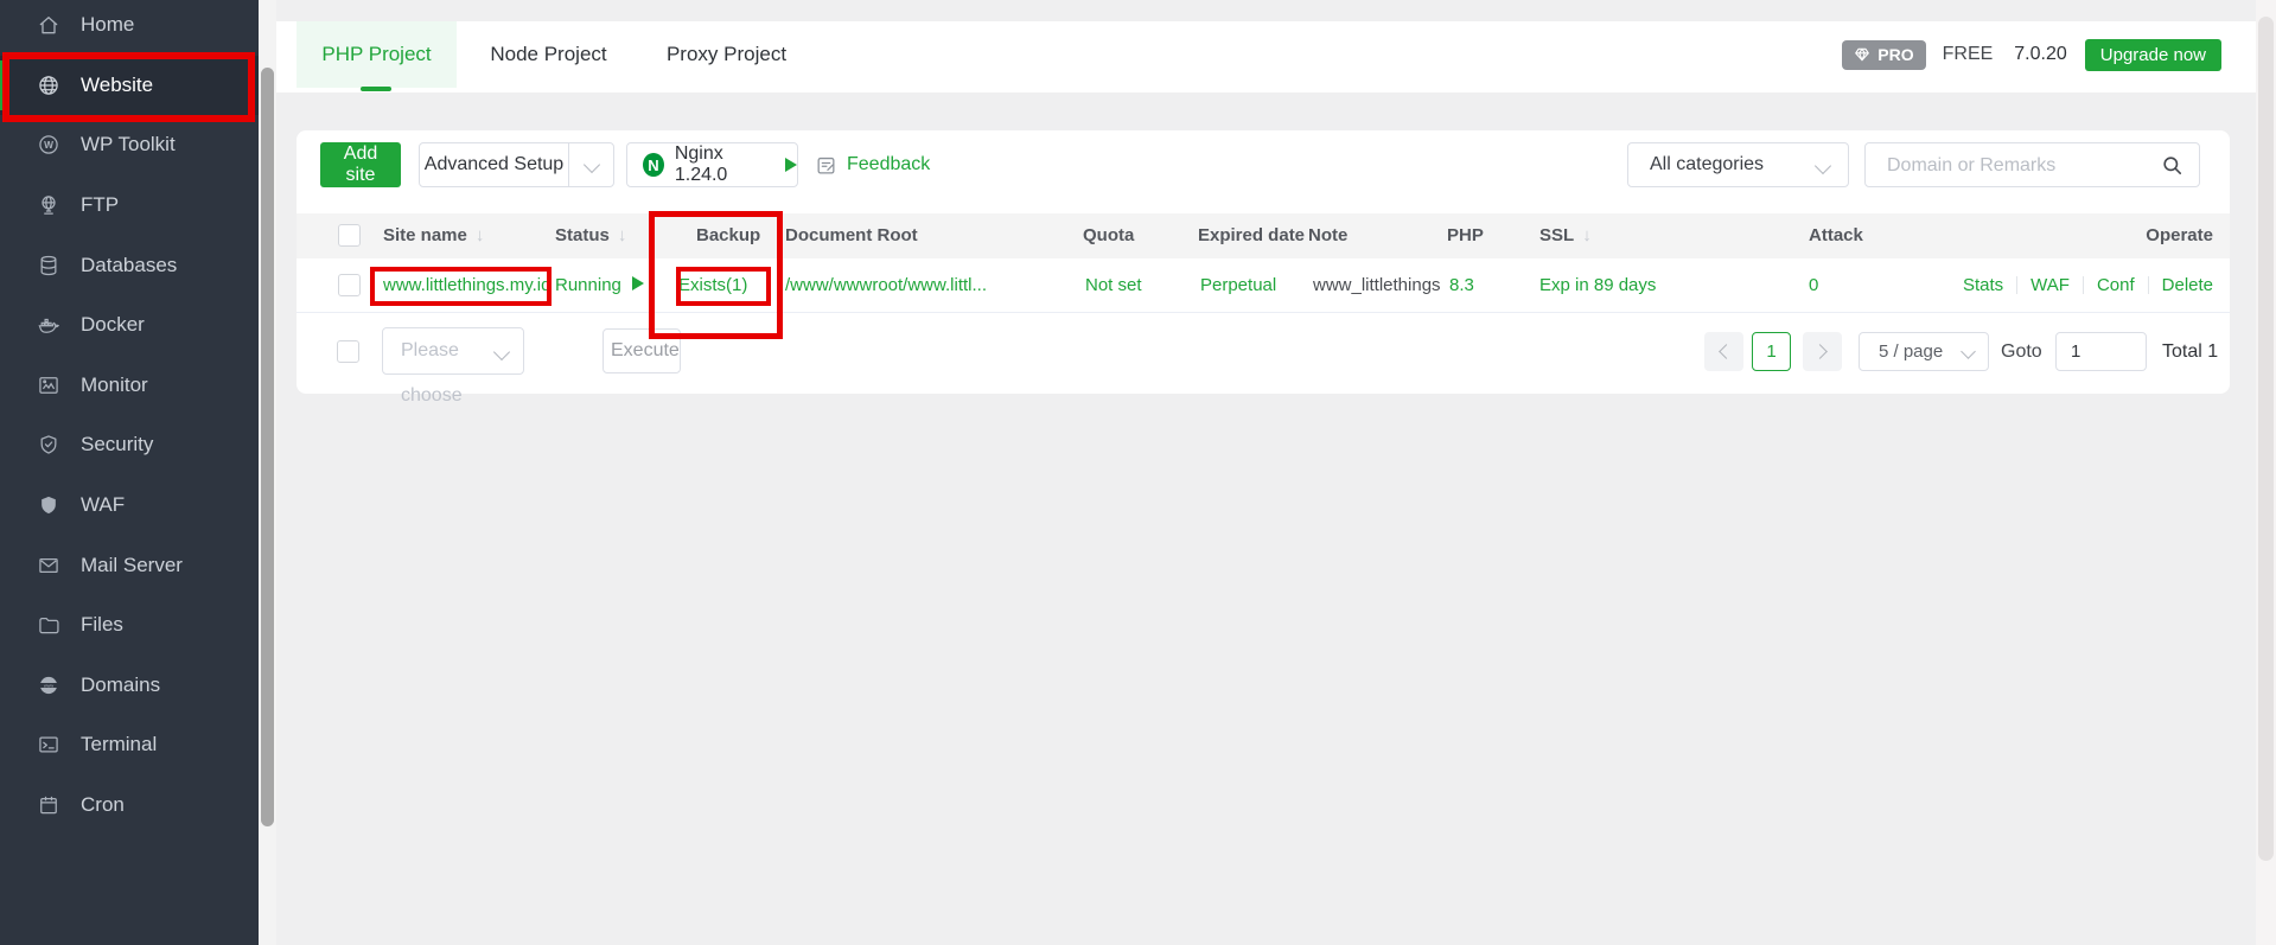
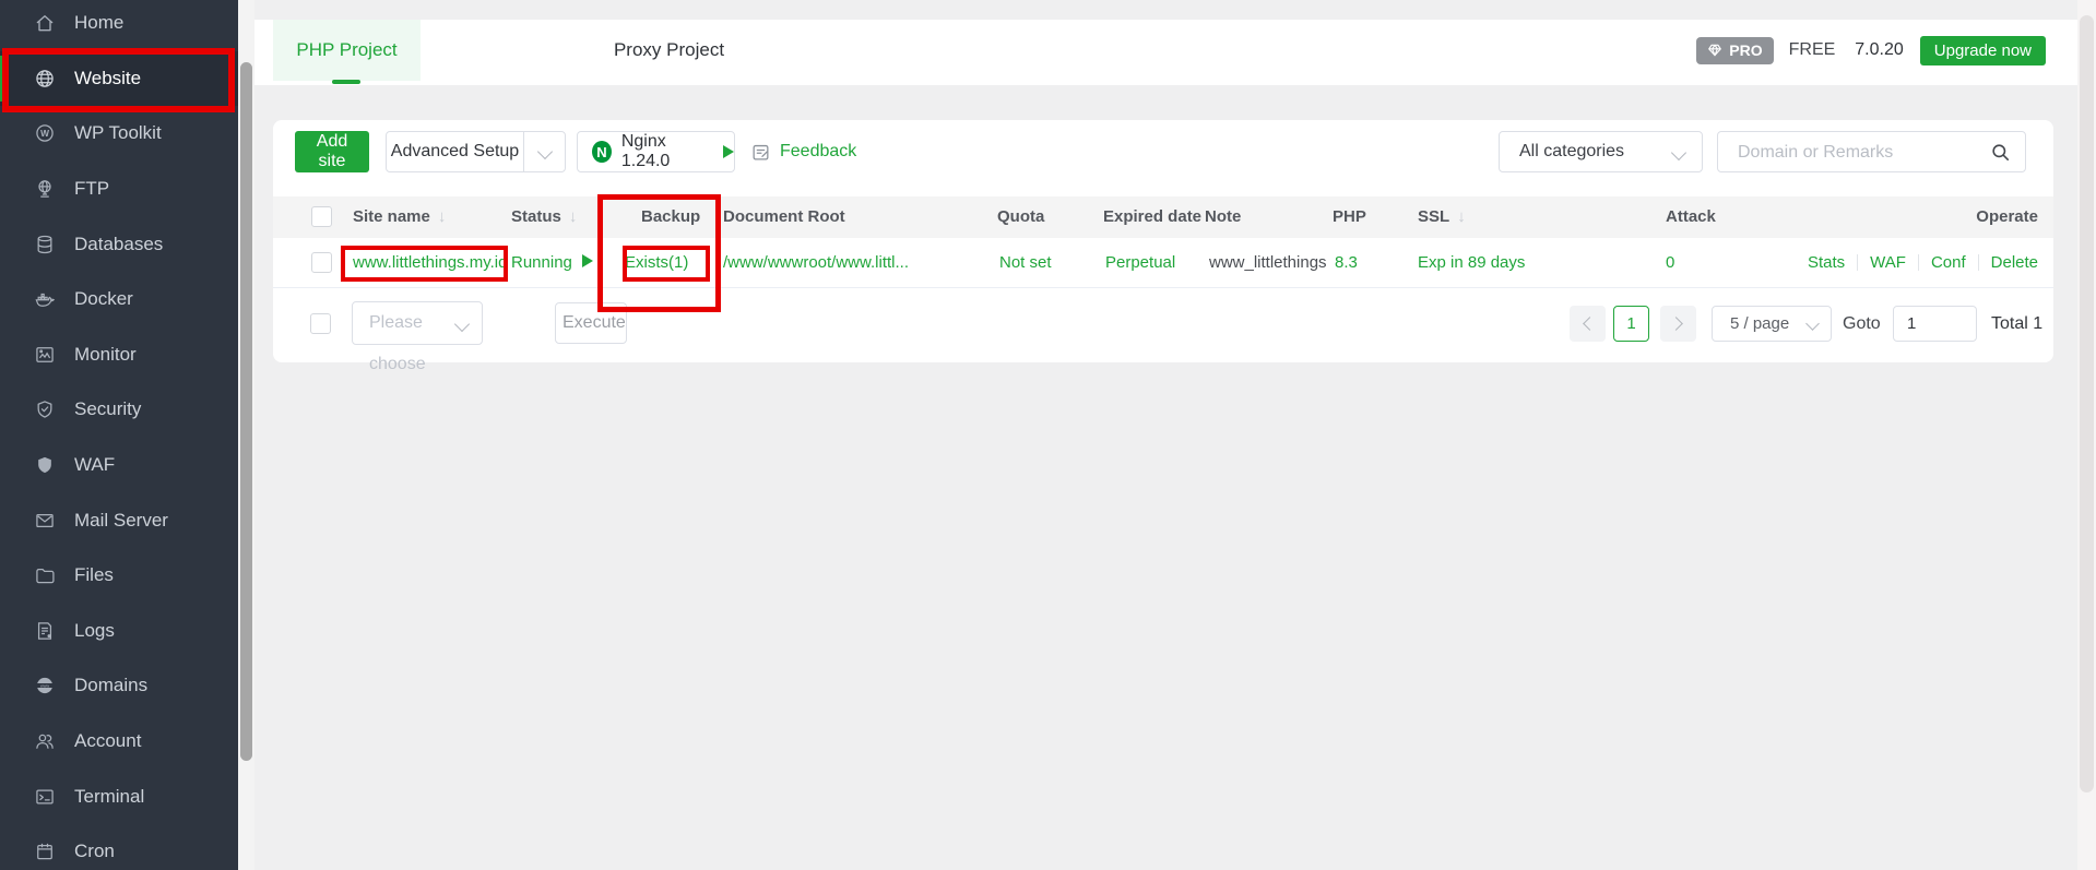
  Home
  Website
  W
  WP Toolkit
  FTP
  Databases
  Docker
  Monitor
  Security
  WAF
  Mail Server
  Files
+ Logs
  Domains
+ Account
  Terminal
  Cron
  PHP Project
- Node Project
  Proxy Project
  PRO
  FREE
  7.0.20
  Upgrade now
  Add site
  Advanced Setup
  N
  Nginx 1.24.0
  Feedback
  All categories
  Domain or Remarks
  Site name
  Status
  Backup
  Document Root
  Quota
  Expired date
  Note
  PHP
  SSL
  Attack
  Operate
  www.littlethings.my.id
  Running
  Exists(1)
  /www/wwwroot/www.littl...
  Not set
  Perpetual
  www_littlethings
  8.3
  Exp in 89 days
  0
  Stats
  WAF
  Conf
  Delete
  Please choose
  Execute
  1
  5 / page
  Goto
  1
  Total 1
